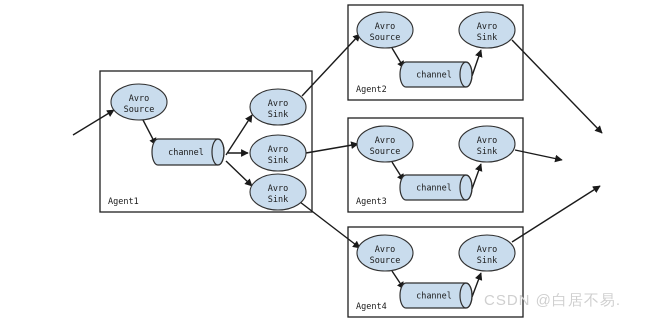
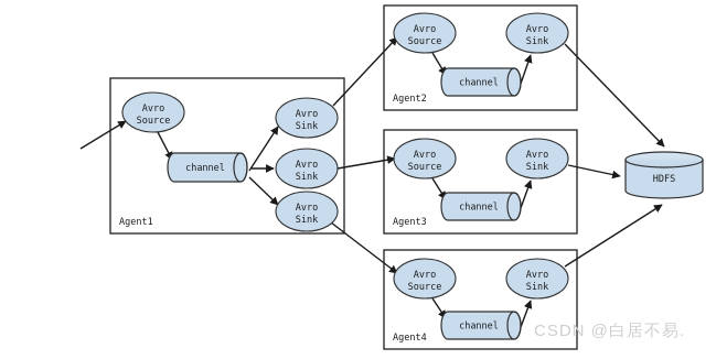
  Agent1
  Agent2
  Agent3
  Agent4
+ HDFS
  channel
  Avro
  Source
  Avro
  Sink
  Avro
  Sink
  Avro
  Sink
  channel
  Avro
  Source
  Avro
  Sink
  channel
  Avro
  Source
  Avro
  Sink
  channel
  Avro
  Source
  Avro
  Sink
  CSDN @白居不易.
